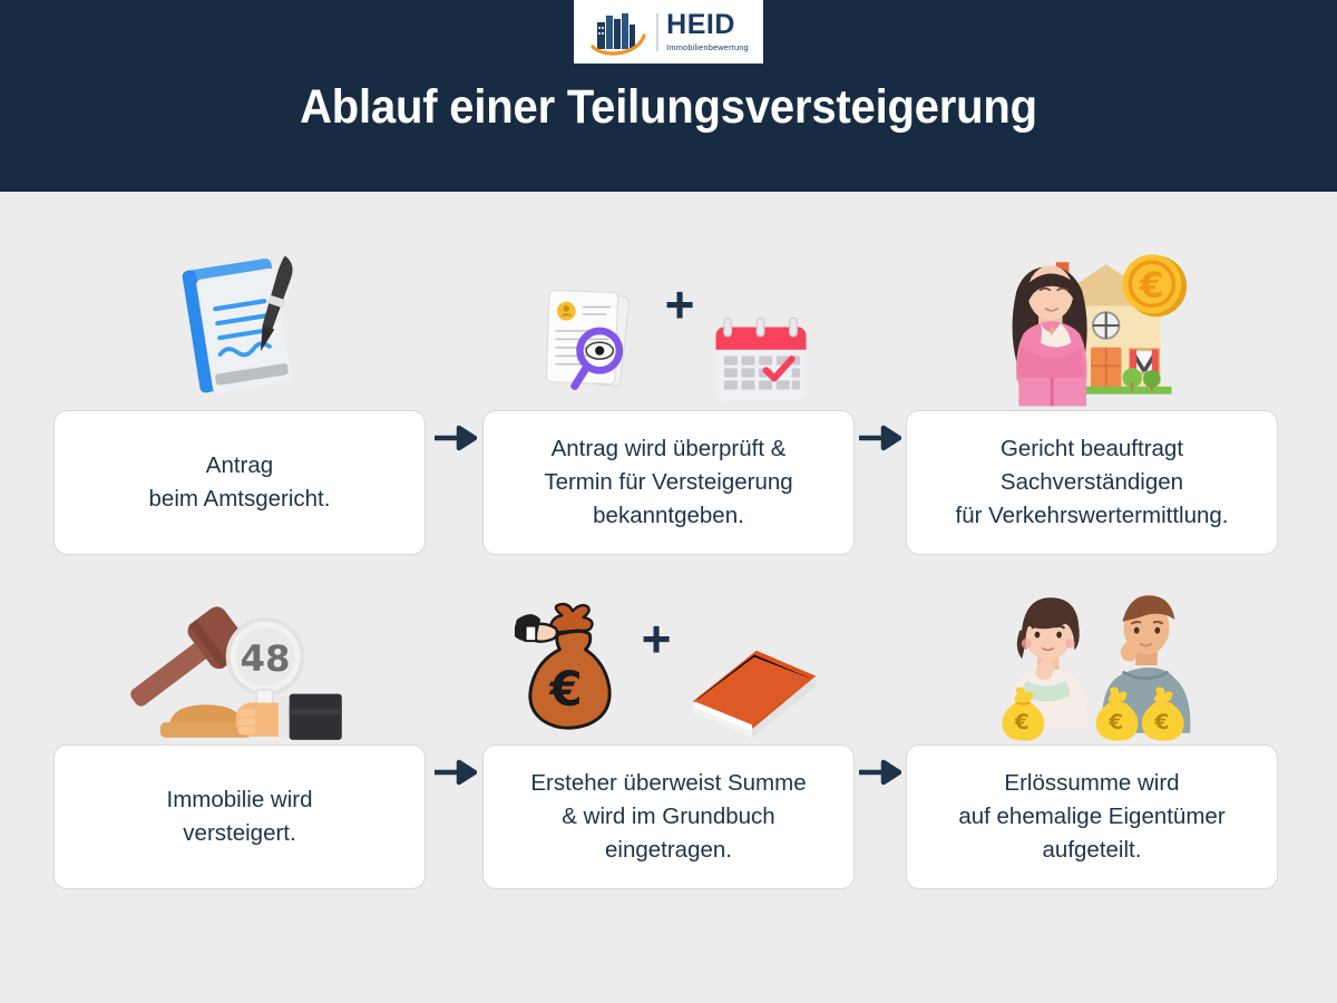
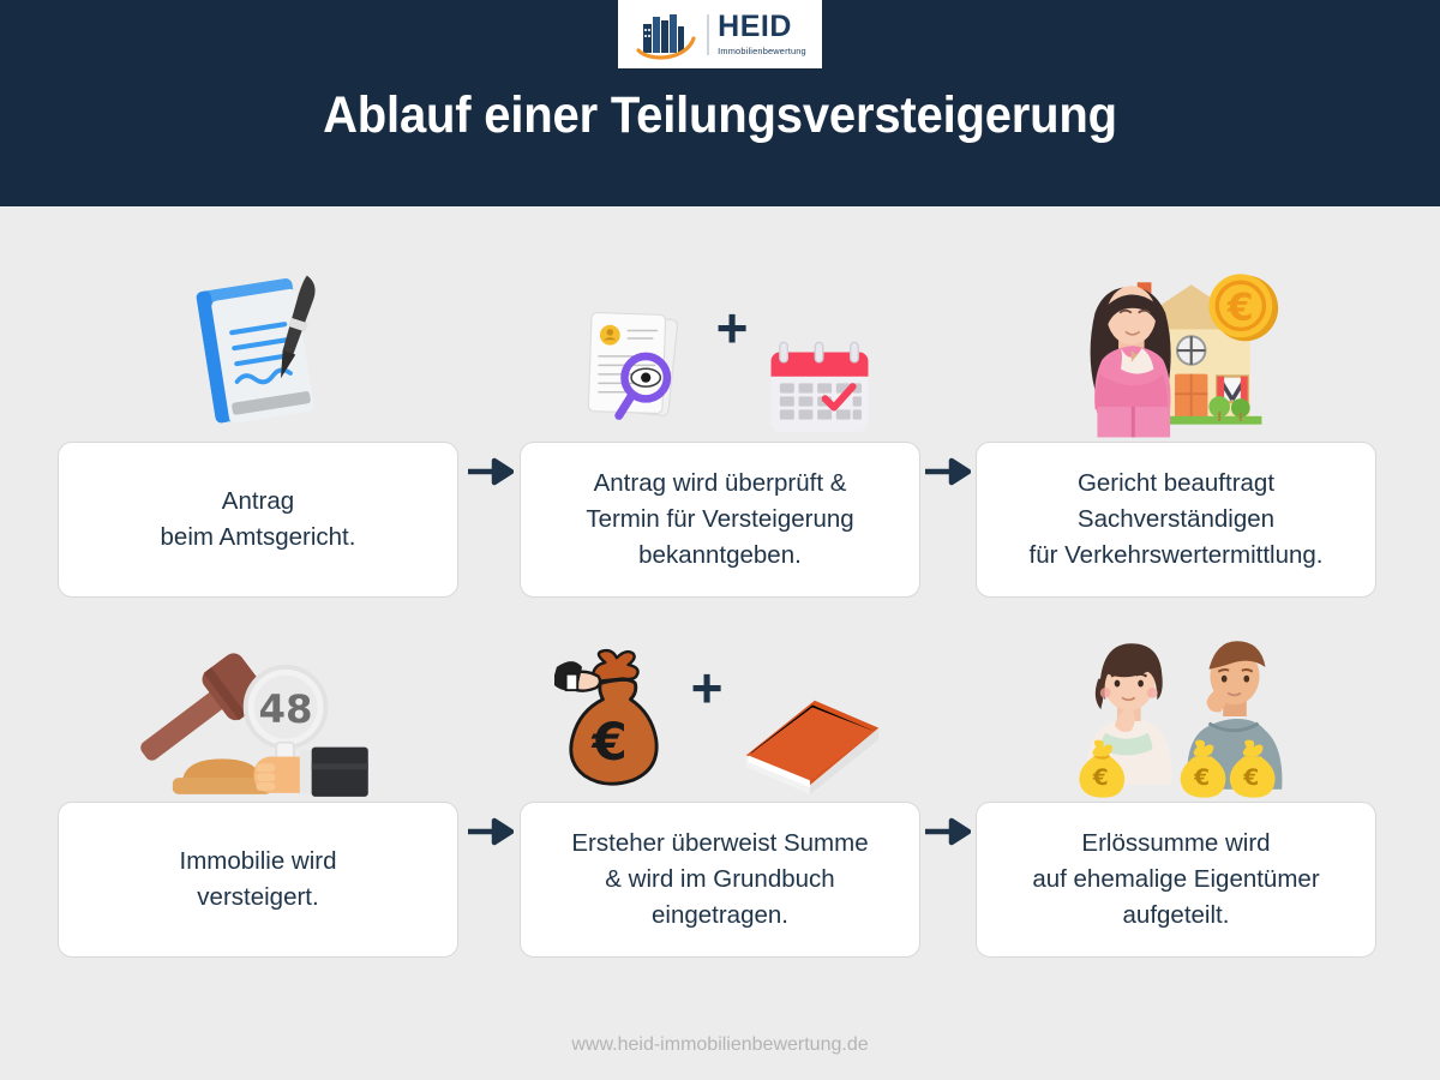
  HEID
  Immobilienbewertung
  Ablauf einer Teilungsversteigerung
  Antrag
  beim Amtsgericht.
  +
  Antrag wird überprüft &
  Termin für Versteigerung
  bekanntgeben.
  €
  Gericht beauftragt
  Sachverständigen
  für Verkehrswertermittlung.
  48
  Immobilie wird
  versteigert.
  €
  +
  Ersteher überweist Summe
  & wird im Grundbuch
  eingetragen.
  €
  €
  €
  Erlössumme wird
  auf ehemalige Eigentümer
  aufgeteilt.
+ www.heid-immobilienbewertung.de
